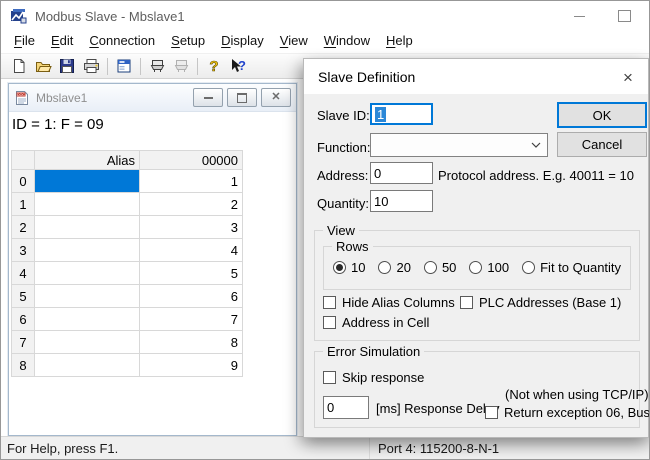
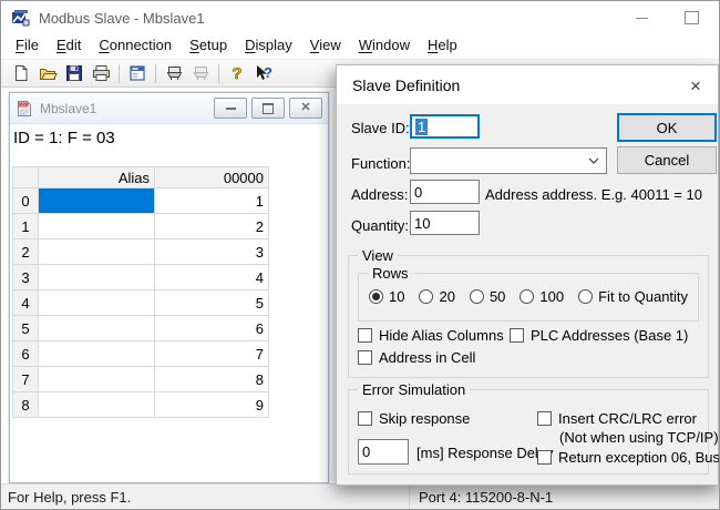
  Modbus Slave - Mbslave1
  File
  Edit
  Connection
  Setup
  Display
  View
  Window
  Help
  ?
  ?
  Mbslave1
  ✕
- ID = 1: F = 09
+ ID = 1: F = 03
  	Alias	00000
  0		1
  1		2
  2		3
  3		4
  4		5
  5		6
  6		7
  7		8
  8		9
  For Help, press F1.
  Port 4: 115200-8-N-1
  Slave Definition
  ×
  Slave ID:
  1
  OK
  Function:
  Cancel
  Address:
  0
- Protocol address. E.g. 40011 = 10
+ Address address. E.g. 40011 = 10
  Quantity:
  10
  View
  Rows
  10
  20
  50
  100
  Fit to Quantity
  Hide Alias Columns
  PLC Addresses (Base 1)
  Address in Cell
  Error Simulation
  Skip response
+ Insert CRC/LRC error
  (Not when using TCP/IP)
  0
  [ms] Response De
  Return exception 06, Bus
